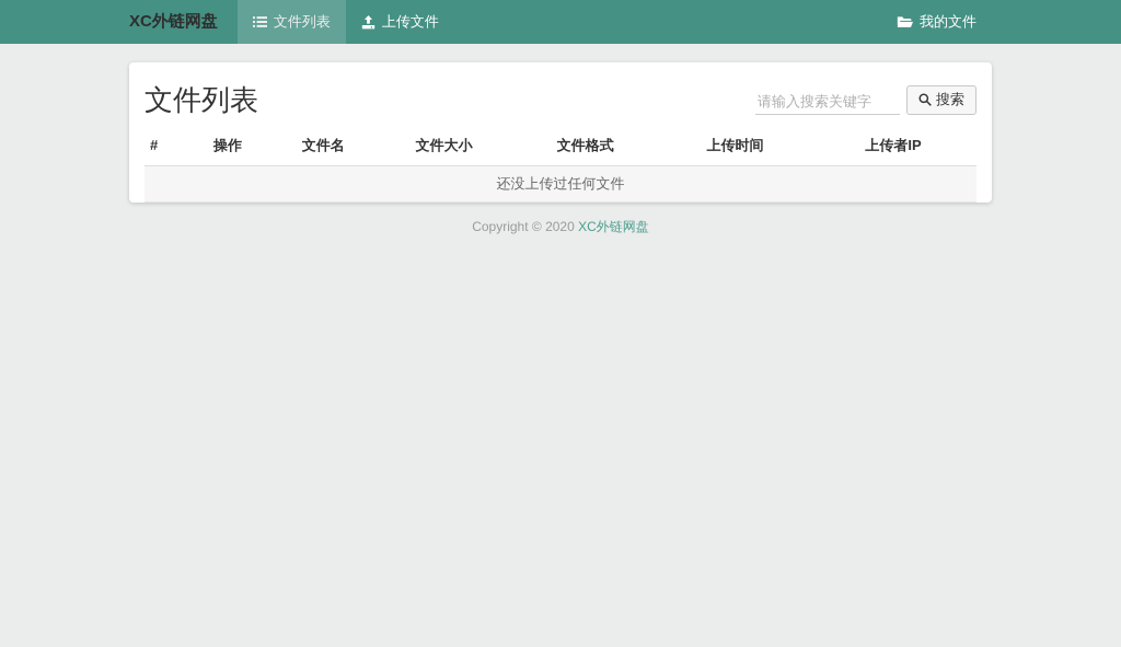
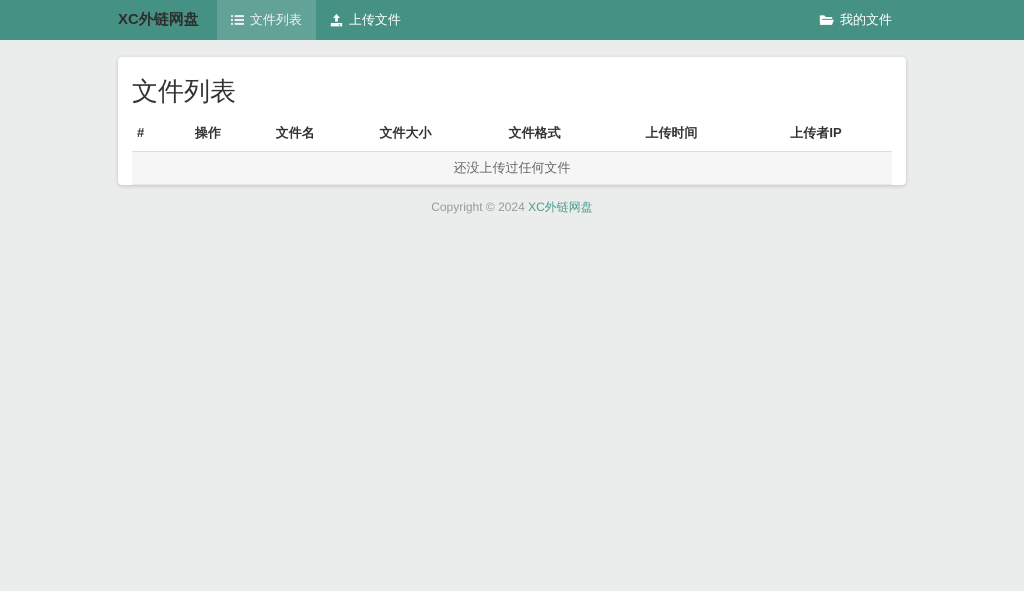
  XC外链网盘
  文件列表
  上传文件
  我的文件
  文件列表
- 请输入搜索关键字
- 搜索
  #	操作	文件名	文件大小	文件格式	上传时间	上传者IP
  还没上传过任何文件
- Copyright © 2020 XC外链网盘
+ Copyright © 2024 XC外链网盘
